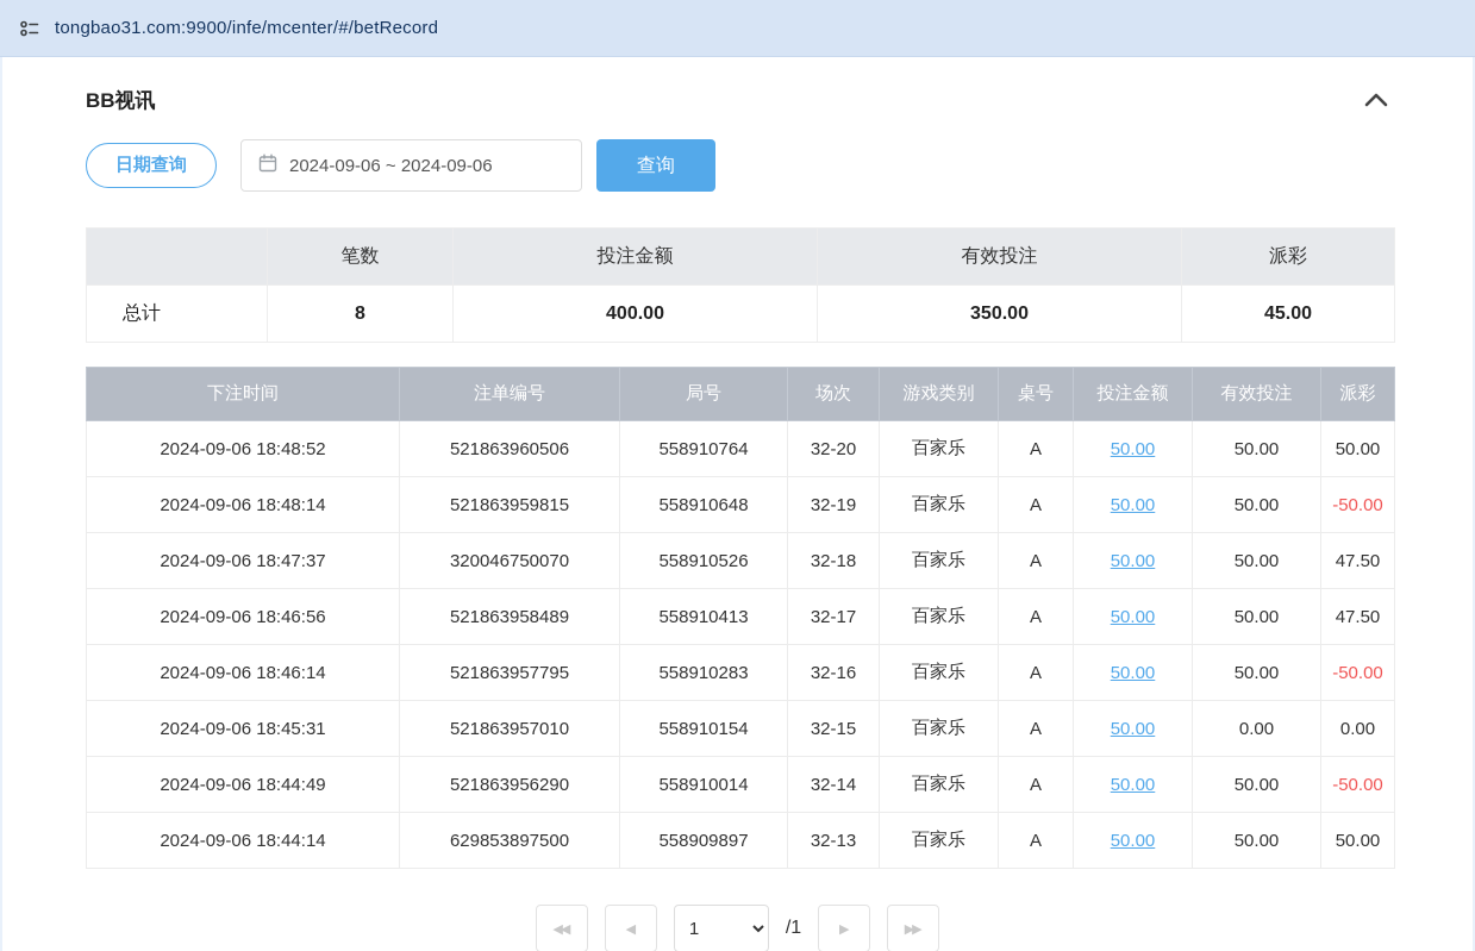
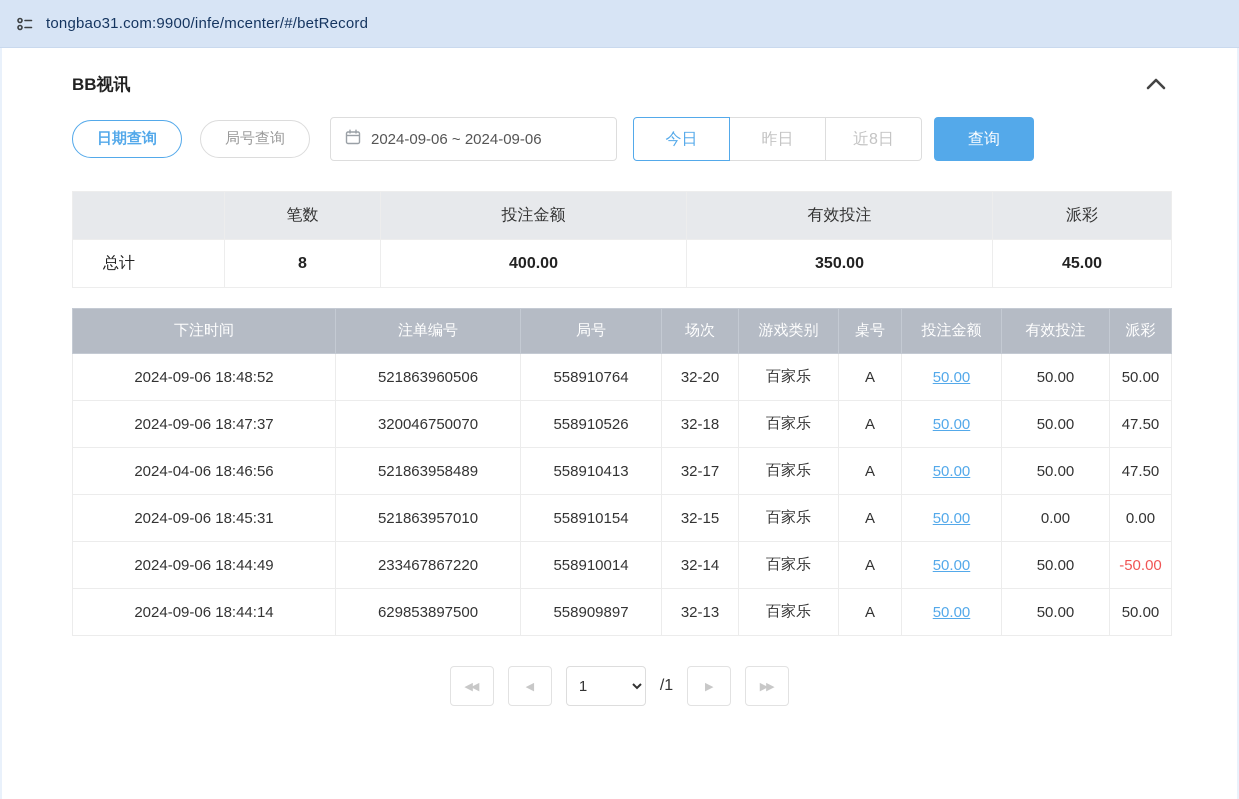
  tongbao31.com:9900/infe/mcenter/#/betRecord
  BB视讯
  日期查询
+ 局号查询
  2024-09-06 ~ 2024-09-06
+ 今日
+ 昨日
+ 近8日
  查询
  	笔数	投注金额	有效投注	派彩
  总计	8	400.00	350.00	45.00
  下注时间	注单编号	局号	场次	游戏类别	桌号	投注金额	有效投注	派彩
  2024-09-06 18:48:52	521863960506	558910764	32-20	百家乐	A	50.00	50.00	50.00
- 2024-09-06 18:48:14	521863959815	558910648	32-19	百家乐	A	50.00	50.00	-50.00
  2024-09-06 18:47:37	320046750070	558910526	32-18	百家乐	A	50.00	50.00	47.50
- 2024-09-06 18:46:56	521863958489	558910413	32-17	百家乐	A	50.00	50.00	47.50
+ 2024-04-06 18:46:56	521863958489	558910413	32-17	百家乐	A	50.00	50.00	47.50
- 2024-09-06 18:46:14	521863957795	558910283	32-16	百家乐	A	50.00	50.00	-50.00
  2024-09-06 18:45:31	521863957010	558910154	32-15	百家乐	A	50.00	0.00	0.00
- 2024-09-06 18:44:49	521863956290	558910014	32-14	百家乐	A	50.00	50.00	-50.00
+ 2024-09-06 18:44:49	233467867220	558910014	32-14	百家乐	A	50.00	50.00	-50.00
  2024-09-06 18:44:14	629853897500	558909897	32-13	百家乐	A	50.00	50.00	50.00
  ◀◀
  ◀
  1
  /1
  ▶
  ▶▶
